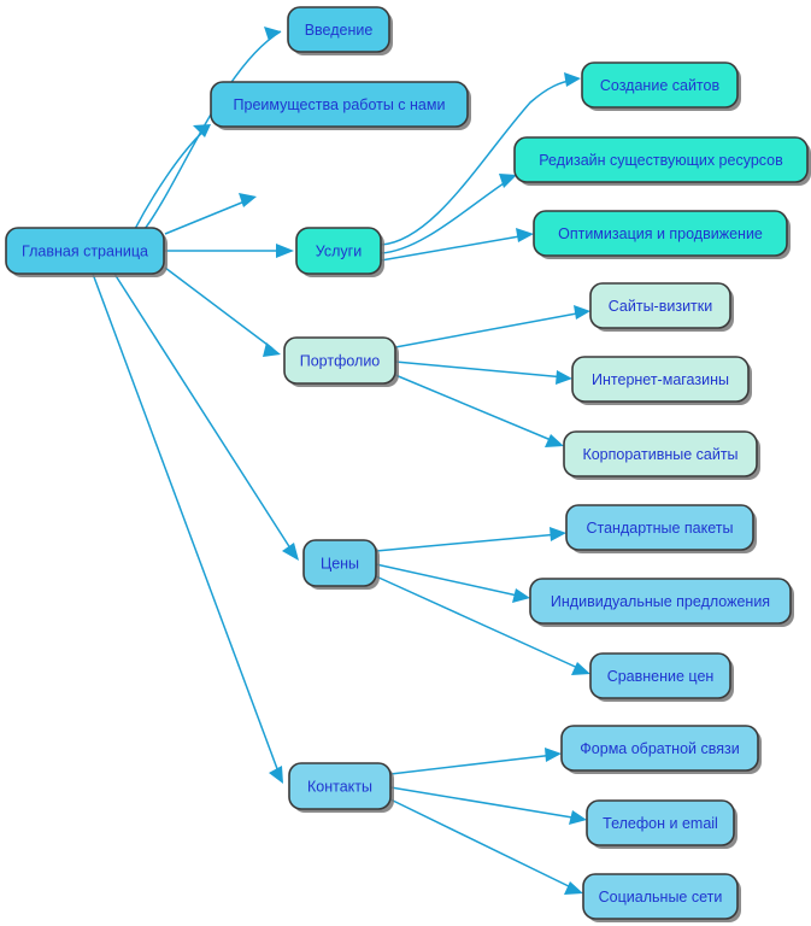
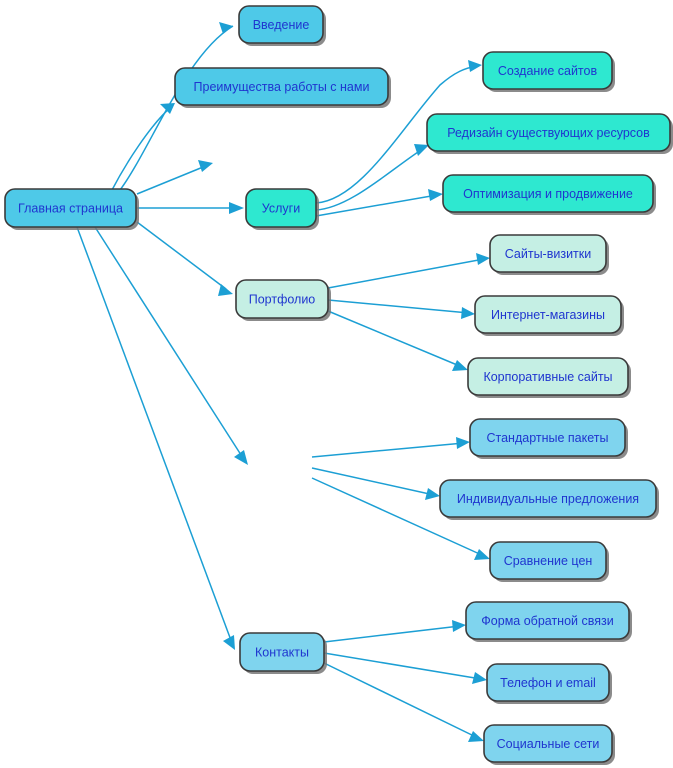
  Главная страница
  Введение
  Преимущества работы с нами
  Услуги
  Создание сайтов
  Редизайн существующих ресурсов
  Оптимизация и продвижение
  Портфолио
  Сайты-визитки
  Интернет-магазины
  Корпоративные сайты
- Цены
  Стандартные пакеты
  Индивидуальные предложения
  Сравнение цен
  Контакты
  Форма обратной связи
  Телефон и email
  Социальные сети
